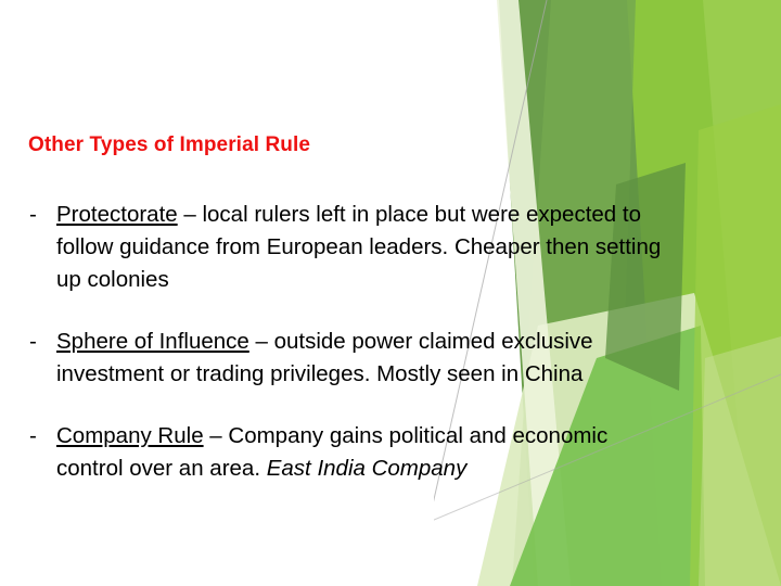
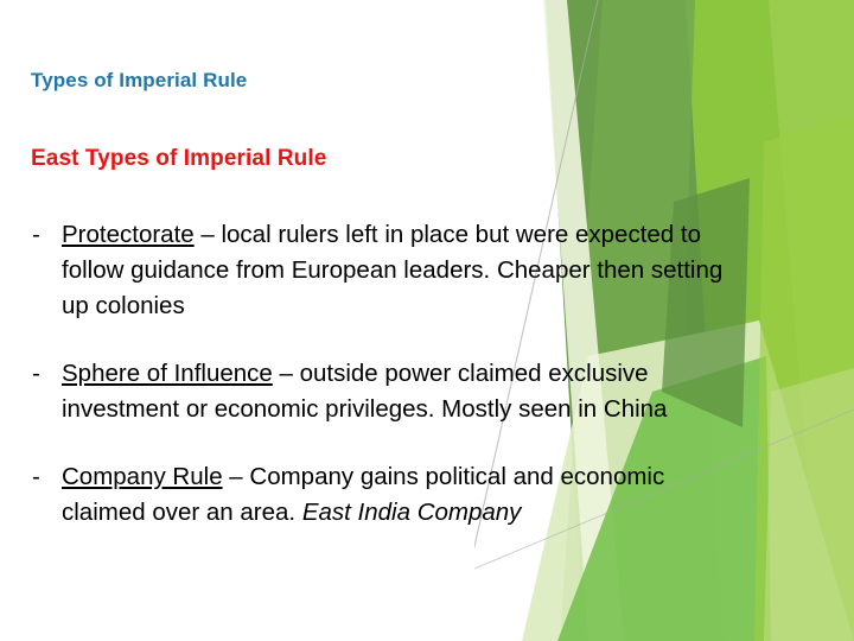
+ Types of Imperial Rule
- Other Types of Imperial Rule
+ East Types of Imperial Rule
  -
  Protectorate – local rulers left in place but were expected to follow guidance from European leaders. Cheaper then setting up colonies
  -
- Sphere of Influence – outside power claimed exclusive investment or trading privileges. Mostly seen in China
+ Sphere of Influence – outside power claimed exclusive investment or economic privileges. Mostly seen in China
  -
- Company Rule – Company gains political and economic control over an area. East India Company
+ Company Rule – Company gains political and economic claimed over an area. East India Company
